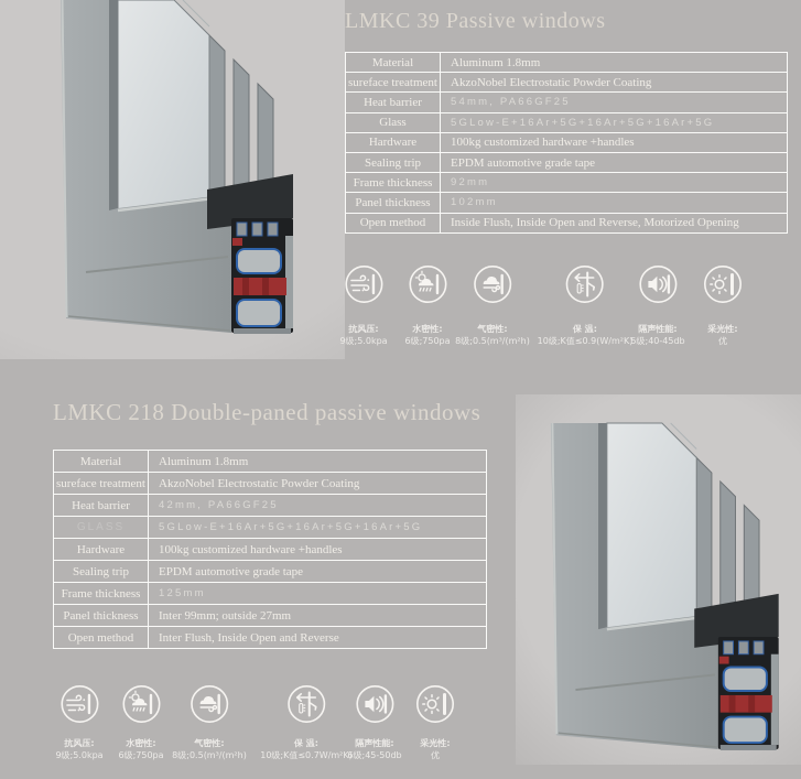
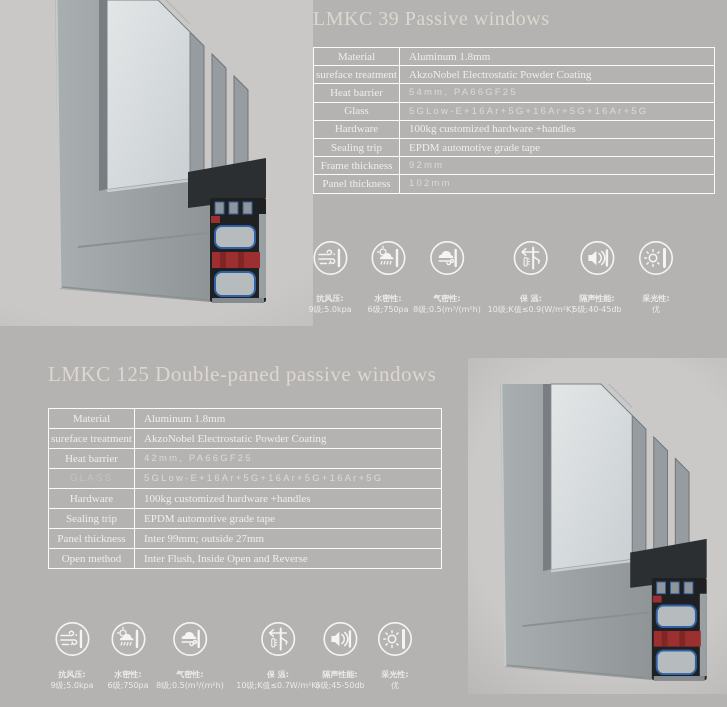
  LMKC 39 Passive windows
  Material	Aluminum 1.8mm
  sureface treatment	AkzoNobel Electrostatic Powder Coating
  Heat barrier	54mm, PA66GF25
  Glass	5GLow-E+16Ar+5G+16Ar+5G+16Ar+5G
  Hardware	100kg customized hardware +handles
  Sealing trip	EPDM automotive grade tape
  Frame thickness	92mm
  Panel thickness	102mm
- Open method	Inside Flush, Inside Open and Reverse, Motorized Opening
  抗风压:
  9级;5.0kpa
  水密性:
  6级;750pa
  气密性:
  8级;0.5(m³/(m²h)
  保 温:
  10级;K值≤0.9(W/m²K)
  隔声性能:
  5级;40-45db
  采光性:
  优
- LMKC 218 Double-paned passive windows
+ LMKC 125 Double-paned passive windows
  Material	Aluminum 1.8mm
  sureface treatment	AkzoNobel Electrostatic Powder Coating
  Heat barrier	42mm, PA66GF25
  	5GLow-E+16Ar+5G+16Ar+5G+16Ar+5G
  Hardware	100kg customized hardware +handles
  Sealing trip	EPDM automotive grade tape
- Frame thickness	125mm
  Panel thickness	Inter 99mm; outside 27mm
  Open method	Inter Flush, Inside Open and Reverse
  抗风压:
  9级;5.0kpa
  水密性:
  6级;750pa
  气密性:
  8级;0.5(m³/(m²h)
  保 温:
  10级;K值≤0.7W/m²K)
  隔声性能:
  6级;45-50db
  采光性:
  优
